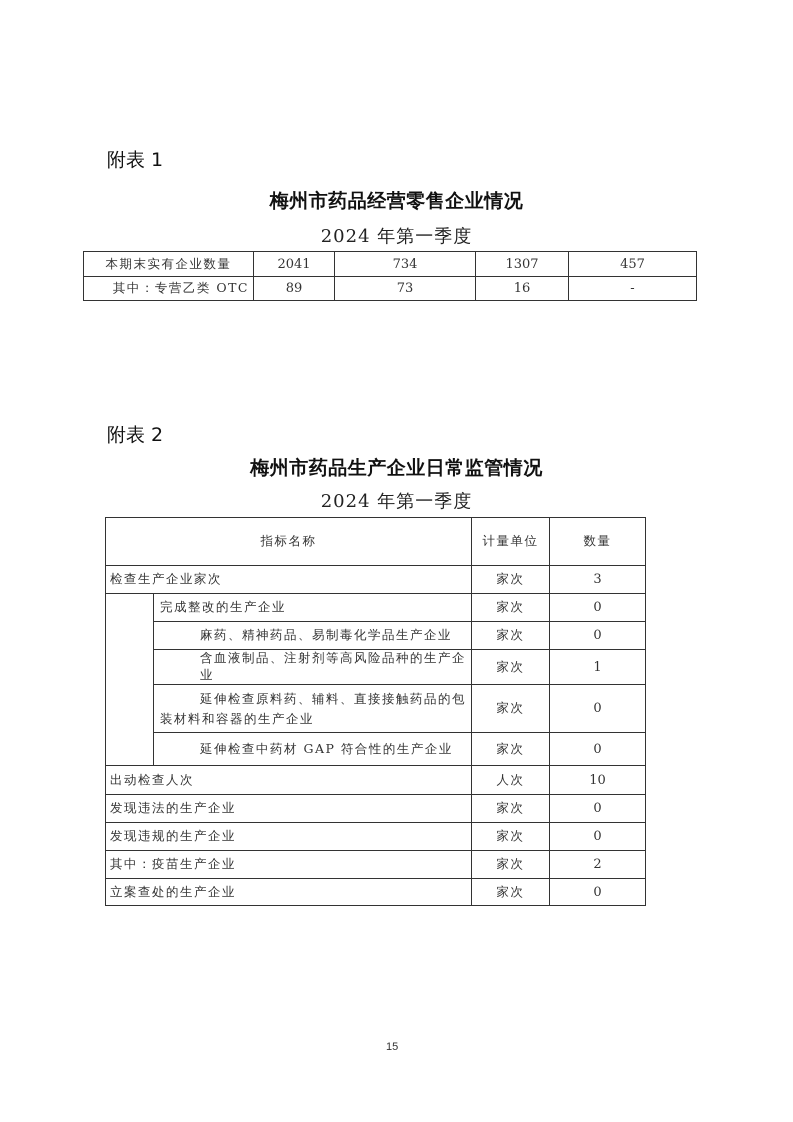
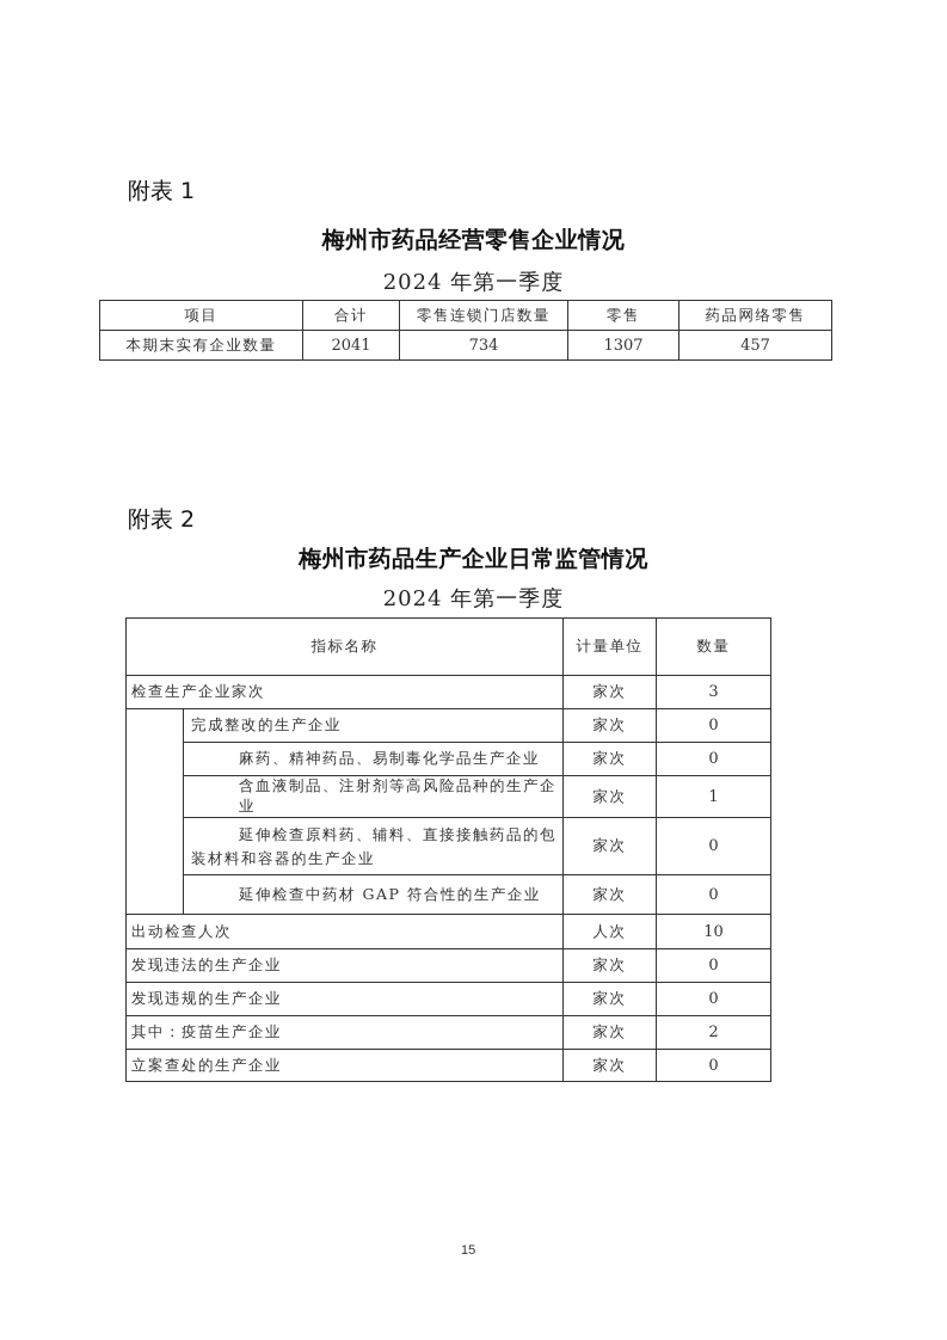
  附表 1
  梅州市药品经营零售企业情况
  2024 年第一季度
+ 项目	合计	零售连锁门店数量	零售	药品网络零售
  本期末实有企业数量	2041	734	1307	457
- 其中：专营乙类 OTC	89	73	16	-
  附表 2
  梅州市药品生产企业日常监管情况
  2024 年第一季度
  指标名称	计量单位	数量
  检查生产企业家次	家次	3
  	完成整改的生产企业	家次	0
  麻药、精神药品、易制毒化学品生产企业	家次	0
  含血液制品、注射剂等高风险品种的生产企业	家次	1
  延伸检查原料药、辅料、直接接触药品的包装材料和容器的生产企业	家次	0
  延伸检查中药材 GAP 符合性的生产企业	家次	0
  出动检查人次	人次	10
  发现违法的生产企业	家次	0
  发现违规的生产企业	家次	0
  其中：疫苗生产企业	家次	2
  立案查处的生产企业	家次	0
  15
